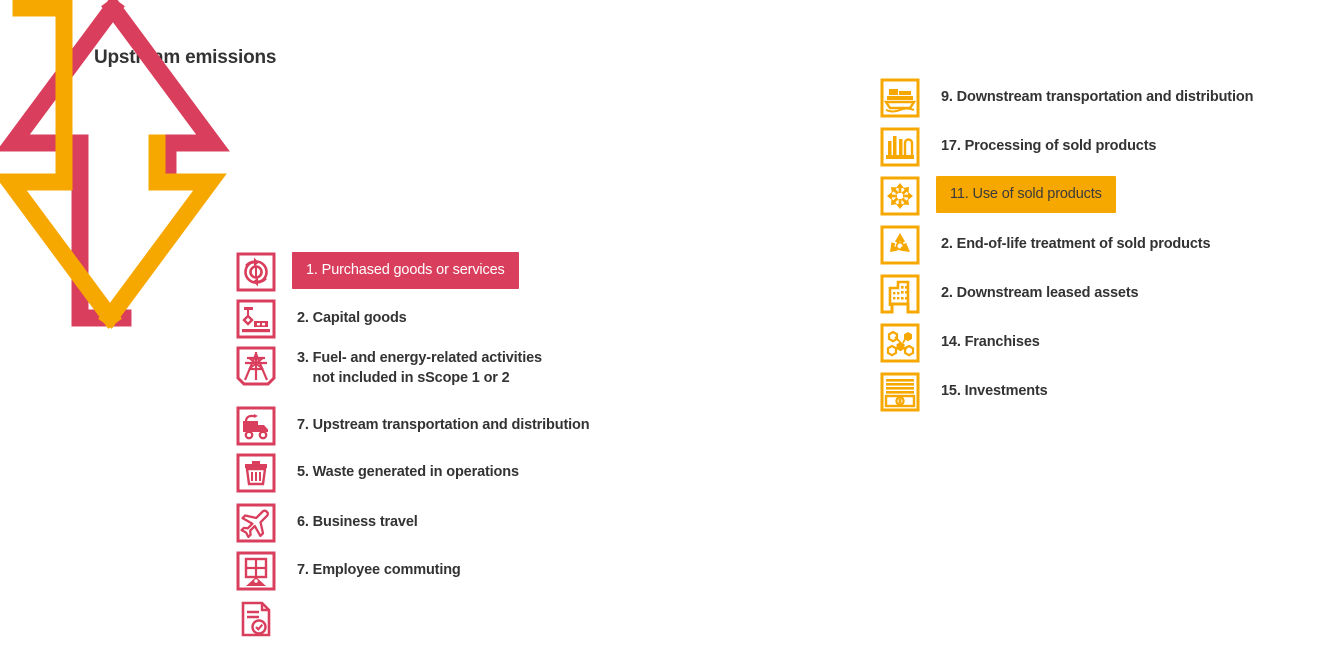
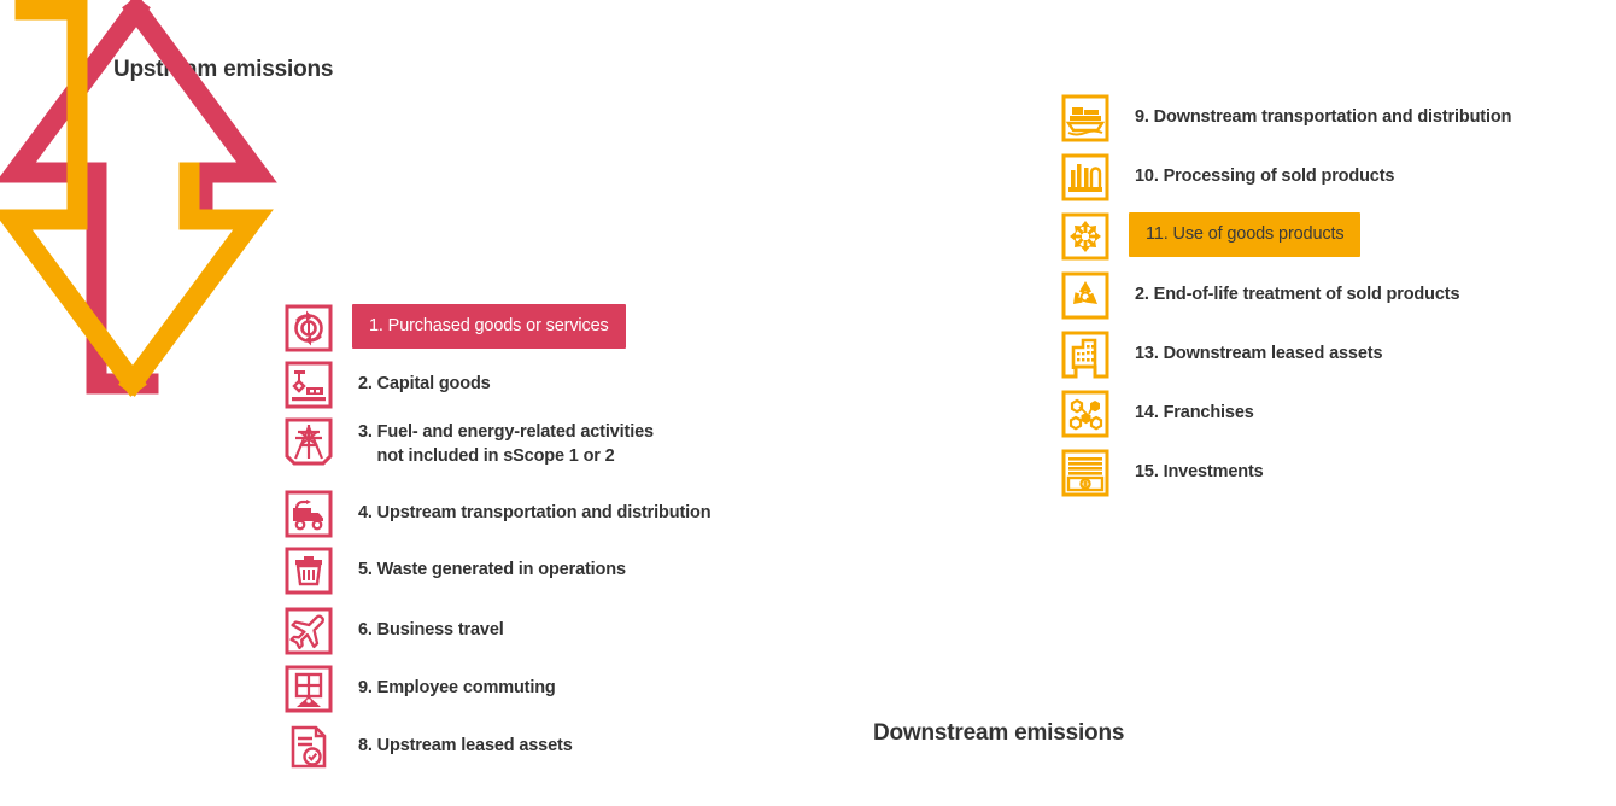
  Upstrm emissions
  1. Purchased goods or services
  2. Capital goods
  3. Fuel- and energy-related activities
  not included in sScope 1 or 2
- 7. Upstream transportation and distribution
+ 4. Upstream transportation and distribution
  5. Waste generated in operations
  6. Business travel
- 7. Employee commuting
+ 9. Employee commuting
+ 8. Upstream leased assets
+ Downstream emissions
  9. Downstream transportation and distribution
- 17. Processing of sold products
+ 10. Processing of sold products
- 11. Use of sold products
+ 11. Use of goods products
  2. End-of-life treatment of sold products
- 2. Downstream leased assets
+ 13. Downstream leased assets
  14. Franchises
  15. Investments
